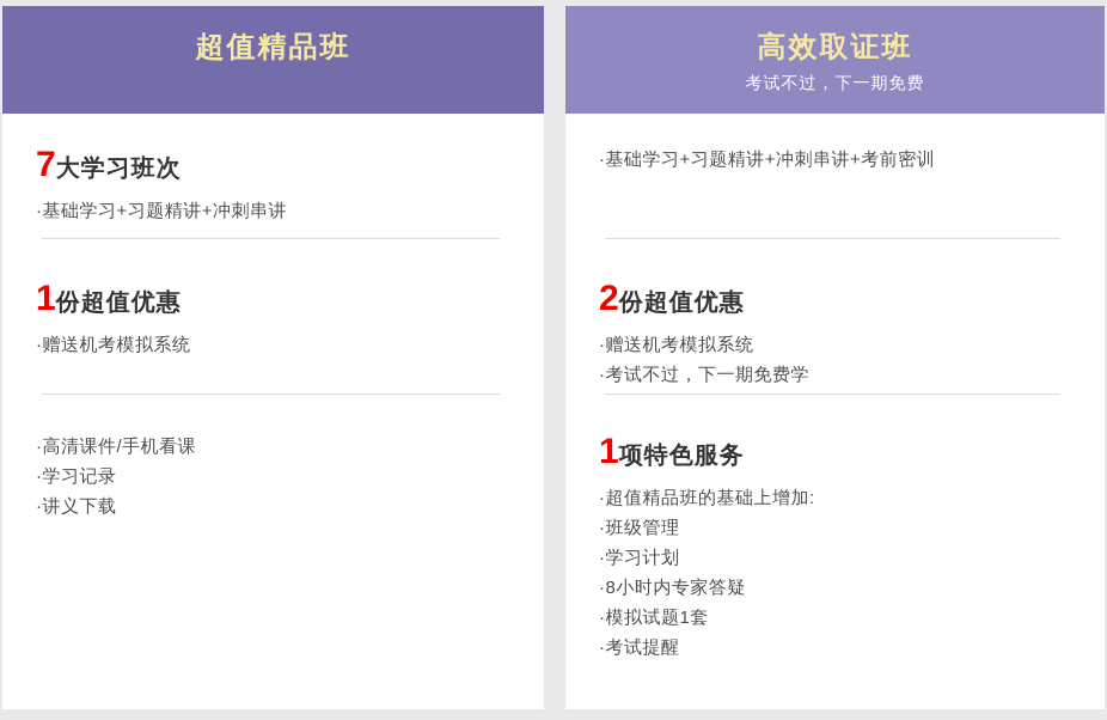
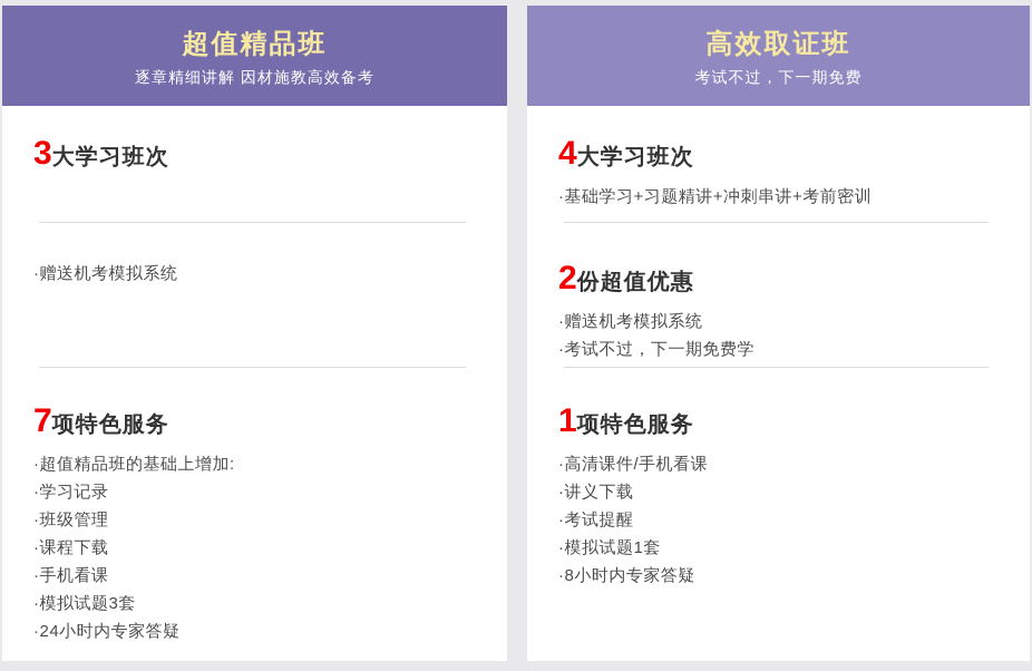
  超值精品班
+ 逐章精细讲解 因材施教高效备考
- 7大学习班次
+ 3大学习班次
- ·基础学习+习题精讲+冲刺串讲
- 1份超值优惠
  ·赠送机考模拟系统
+ 7项特色服务
- ·高清课件/手机看课
+ ·超值精品班的基础上增加:
  ·学习记录
- ·讲义下载
+ ·班级管理
+ ·课程下载
+ ·手机看课
+ ·模拟试题3套
+ ·24小时内专家答疑
  高效取证班
  考试不过，下一期免费
+ 4大学习班次
  ·基础学习+习题精讲+冲刺串讲+考前密训
  2份超值优惠
  ·赠送机考模拟系统
  ·考试不过，下一期免费学
  1项特色服务
- ·超值精品班的基础上增加:
+ ·高清课件/手机看课
- ·班级管理
+ ·讲义下载
- ·学习计划
- ·8小时内专家答疑
+ ·考试提醒
  ·模拟试题1套
- ·考试提醒
+ ·8小时内专家答疑
